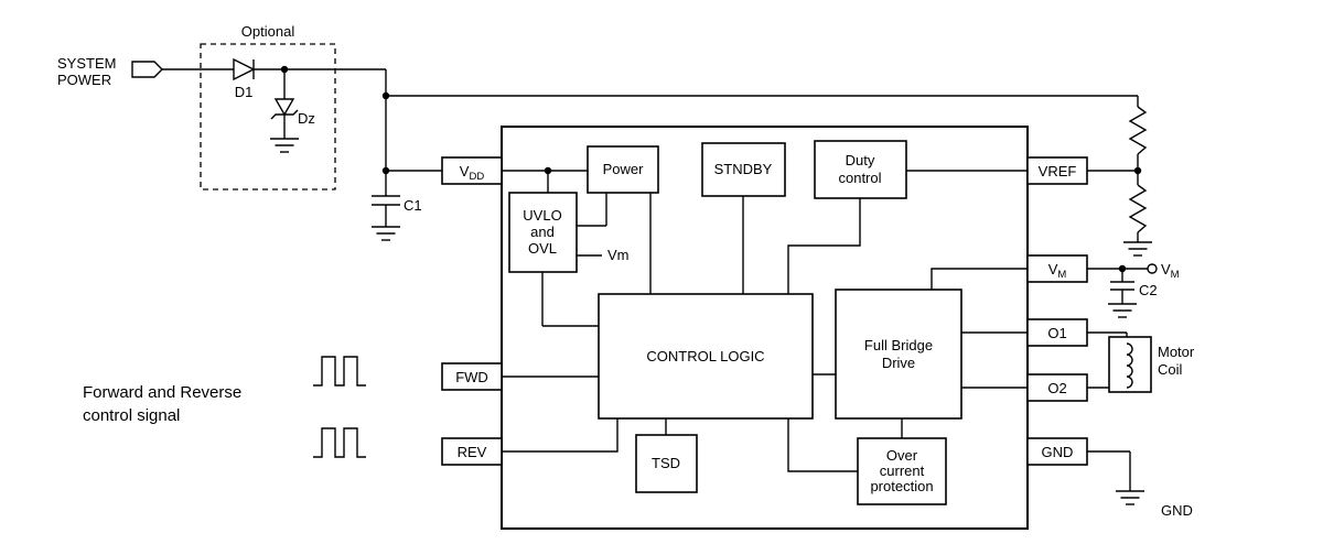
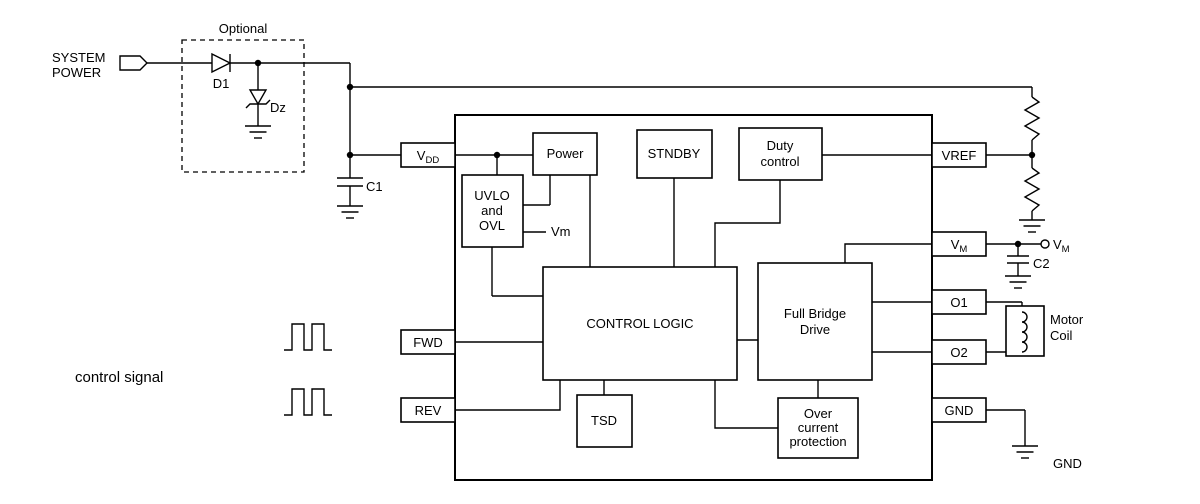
  Optional
  SYSTEM
  POWER
  D1
  Dz
  C1
  VDD
  FWD
  REV
  VREF
  VM
  O1
  O2
  GND
  Power
  STNDBY
  Duty
  control
  UVLO
  and
  OVL
  Vm
  CONTROL LOGIC
  Full Bridge
  Drive
  TSD
  Over
  current
  protection
  VM
  C2
  Motor
  Coil
  GND
- Forward and Reverse
  control signal
